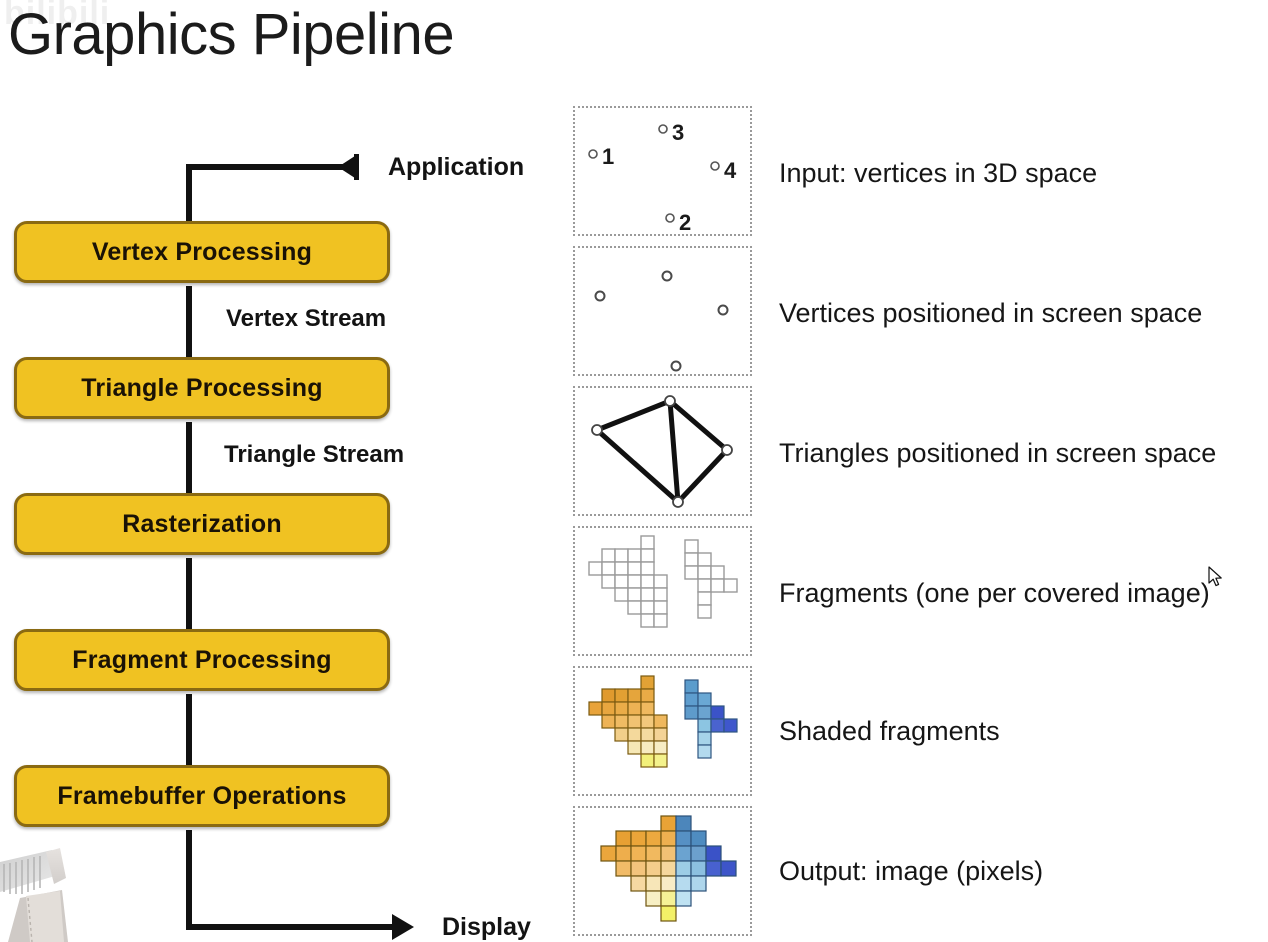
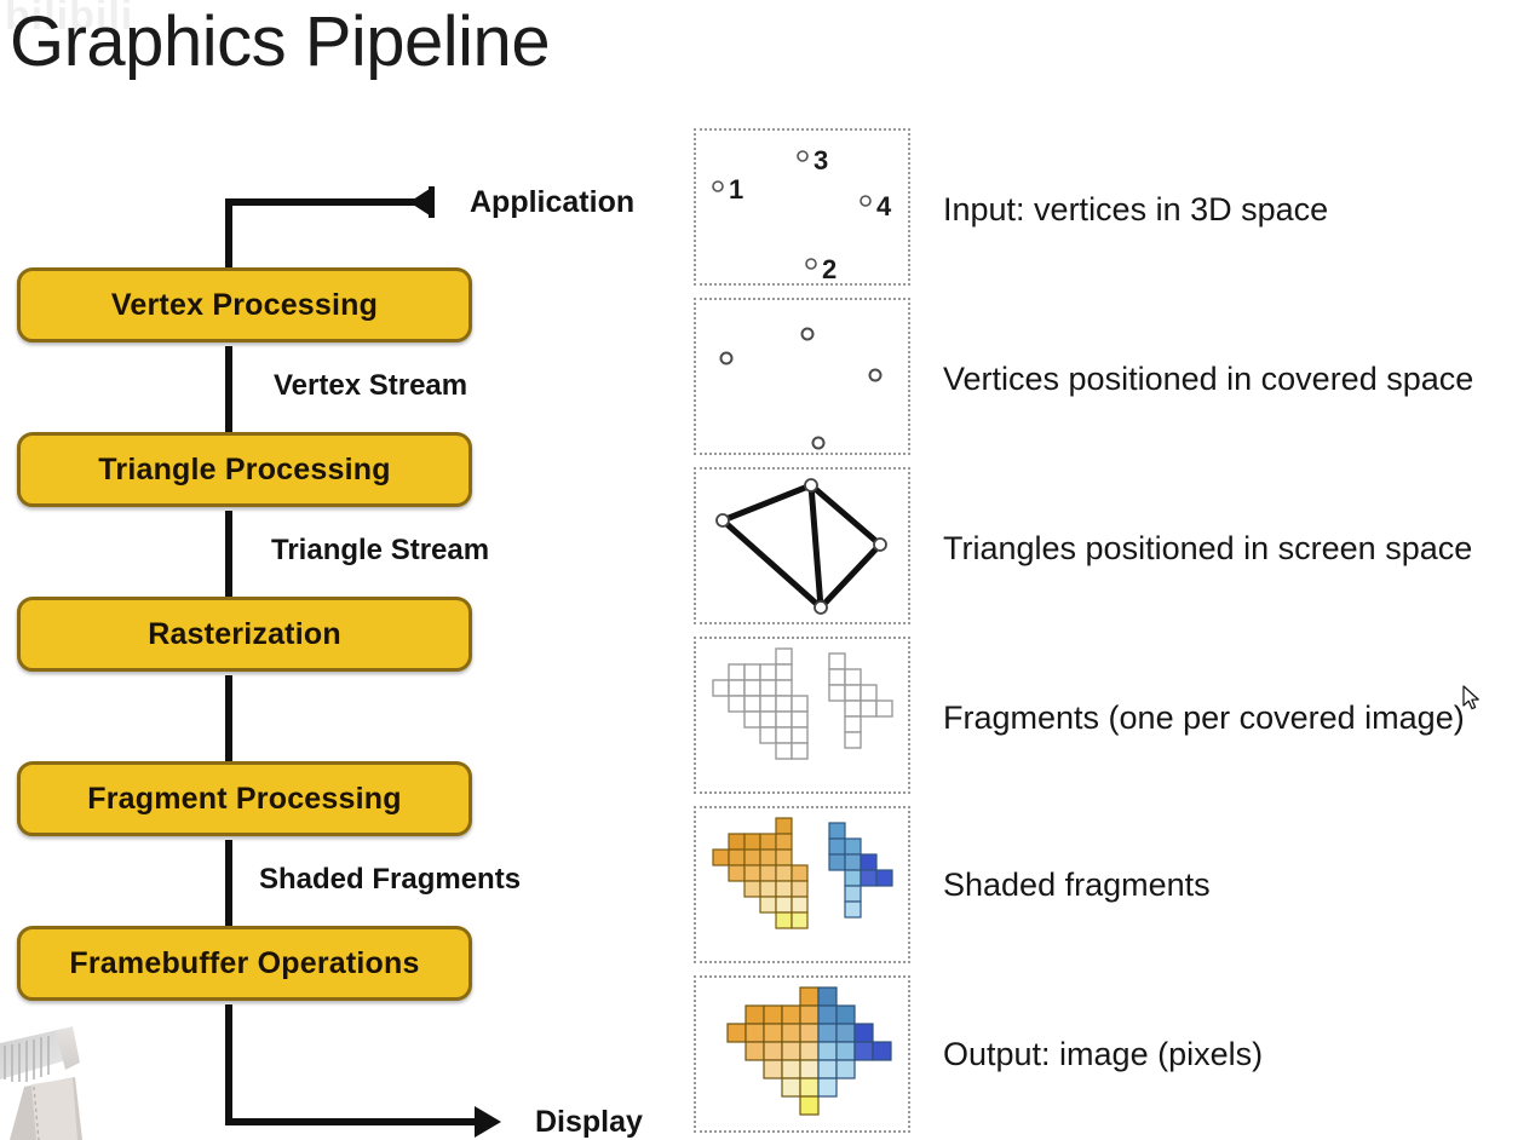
  bilibili
  Graphics Pipeline
  Application
  Display
  Vertex Processing
  Triangle Processing
  Rasterization
  Fragment Processing
  Framebuffer Operations
  Vertex Stream
  Triangle Stream
+ Shaded Fragments
  1
  3
  4
  2
  Input: vertices in 3D space
- Vertices positioned in screen space
+ Vertices positioned in covered space
  Triangles positioned in screen space
  Fragments (one per covered image)
  Shaded fragments
  Output: image (pixels)
